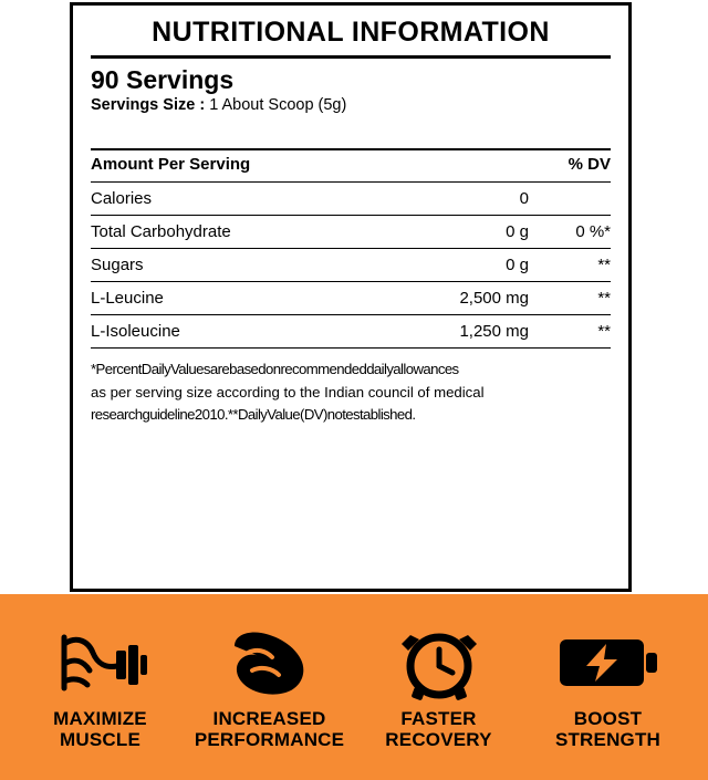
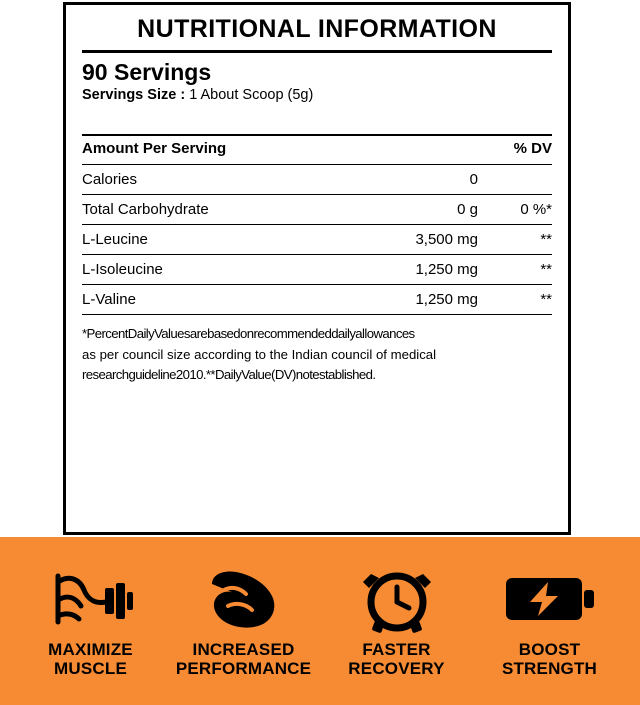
  NUTRITIONAL INFORMATION
  90 Servings
  Servings Size : 1 About Scoop (5g)
  Amount Per Serving		% DV
  Calories	0
  Total Carbohydrate	0 g	0 %*
- Sugars	0 g	**
- L-Leucine	2,500 mg	**
+ L-Leucine	3,500 mg	**
  L-Isoleucine	1,250 mg	**
+ L-Valine	1,250 mg	**
  *PercentDailyValuesarebasedonrecommendeddailyallowances
- as per serving size according to the Indian council of medical
+ as per council size according to the Indian council of medical
  researchguideline2010.**DailyValue(DV)notestablished.
  MAXIMIZE
  MUSCLE
  INCREASED
  PERFORMANCE
  FASTER
  RECOVERY
  BOOST
  STRENGTH
